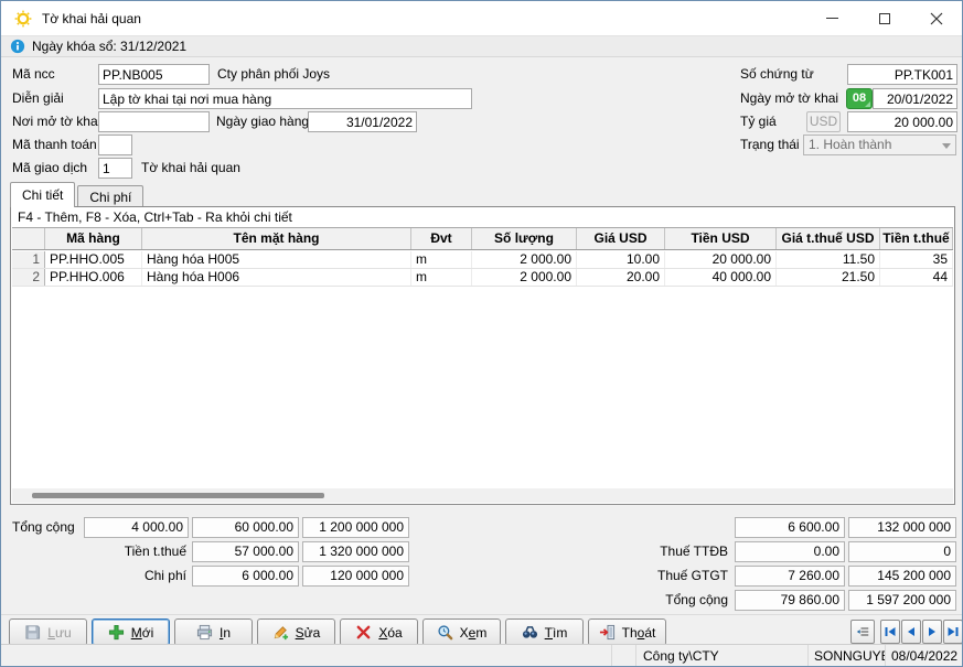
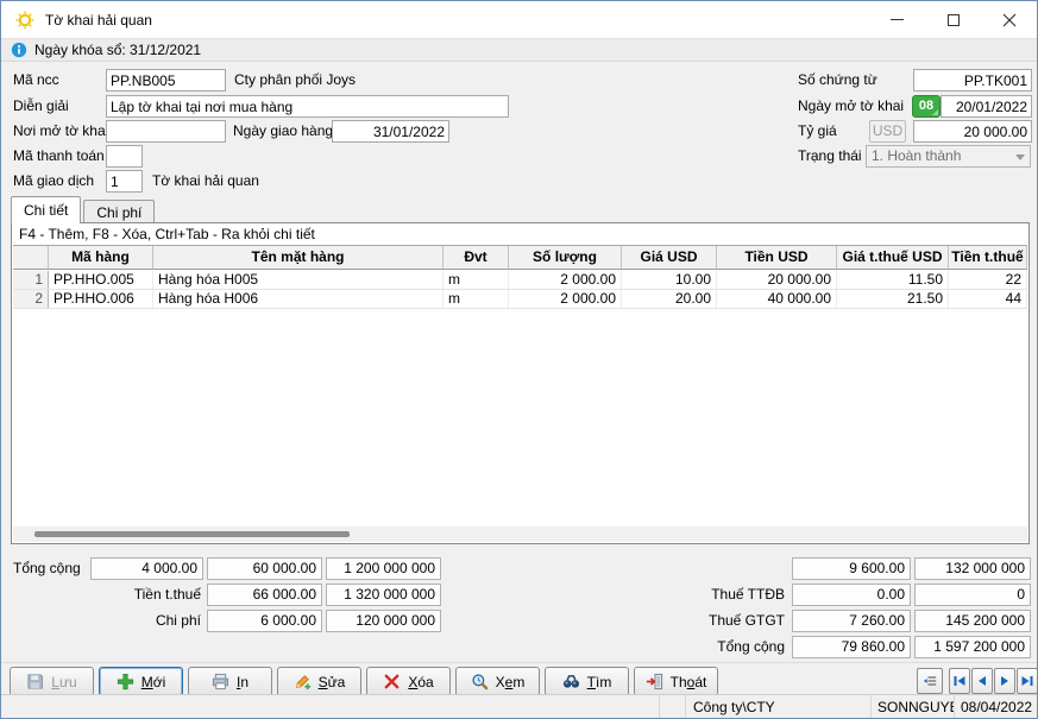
  Tờ khai hải quan
  Ngày khóa sổ: 31/12/2021
  Mã ncc
  PP.NB005
  Cty phân phối Joys
  Diễn giải
  Lập tờ khai tại nơi mua hàng
  Nơi mở tờ kha
  Ngày giao hàng
  31/01/2022
  Mã thanh toán
  Mã giao dịch
  1
  Tờ khai hải quan
  Số chứng từ
  PP.TK001
  Ngày mở tờ khai
  08
  20/01/2022
  Tỷ giá
  USD
  20 000.00
  Trạng thái
  1. Hoàn thành
  Chi tiết
  Chi phí
  F4 - Thêm, F8 - Xóa, Ctrl+Tab - Ra khỏi chi tiết
  Mã hàng
  Tên mặt hàng
  Đvt
  Số lượng
  Giá USD
  Tiền USD
  Giá t.thuế USD
  Tiền t.thuế
  1
  PP.HHO.005
  Hàng hóa H005
  m
  2 000.00
  10.00
  20 000.00
  11.50
- 35
+ 22
  2
  PP.HHO.006
  Hàng hóa H006
  m
  2 000.00
  20.00
  40 000.00
  21.50
  44
  Tổng cộng
  4 000.00
  60 000.00
  1 200 000 000
  Tiền t.thuế
- 57 000.00
+ 66 000.00
  1 320 000 000
  Chi phí
  6 000.00
  120 000 000
- 6 600.00
+ 9 600.00
  132 000 000
  Thuế TTĐB
  0.00
  0
  Thuế GTGT
  7 260.00
  145 200 000
  Tổng cộng
  79 860.00
  1 597 200 000
  Lưu
  Mới
  In
  Sửa
  Xóa
  Xem
  Tìm
  Thoát
  Công ty\CTY
  SONNGUY
  08/04/2022
